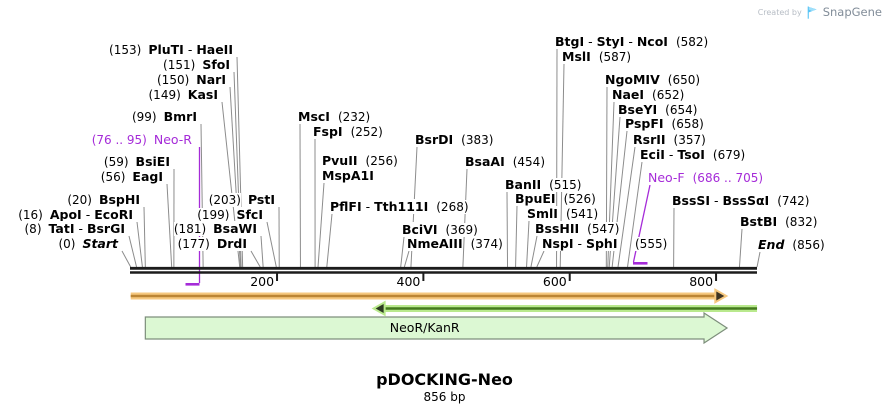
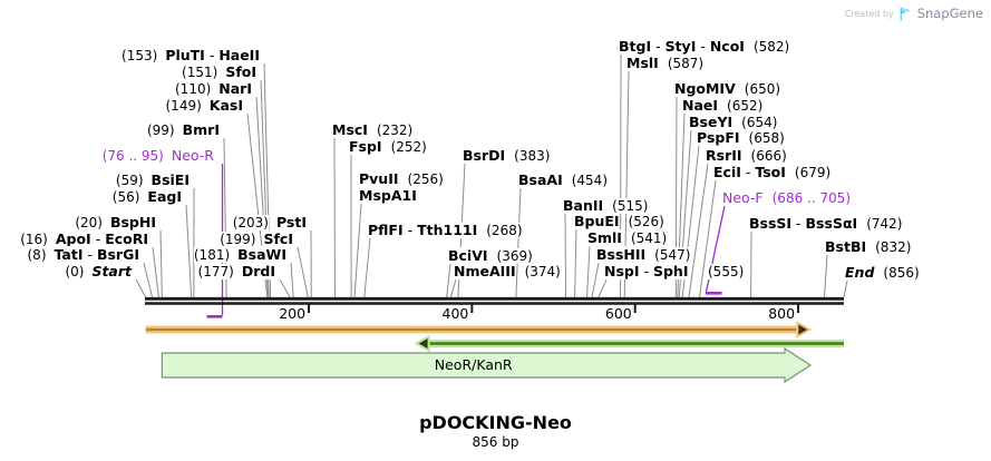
  200
  400
  600
  800
  NeoR/KanR
  (153) PluTI - HaeII
  (151) SfoI
- (150) NarI
+ (110) NarI
  (149) KasI
  (99) BmrI
  (76 .. 95) Neo-R
  (59) BsiEI
  (56) EagI
  (20) BspHI
  (16) ApoI - EcoRI
  (8) TatI - BsrGI
  (0) Start
  (177) DrdI
  (181) BsaWI
  (199) SfcI
  (203) PstI
  MscI (232)
  FspI (252)
  PvuII (256)
  MspA1I
  PflFI - Tth111I (268)
  BciVI (369)
  NmeAIII (374)
  BsrDI (383)
  BsaAI (454)
  BanII (515)
  BpuEI (526)
  SmlI (541)
  BssHII (547)
  NspI - SphI
  (555)
  BtgI - StyI - NcoI (582)
  MslI (587)
  NgoMIV (650)
  NaeI (652)
  BseYI (654)
  PspFI (658)
- RsrII (357)
+ RsrII (666)
  EciI - TsoI (679)
  Neo-F (686 .. 705)
  BssSI - BssSαI (742)
  BstBI (832)
  End (856)
  Created by
  SnapGene
  pDOCKING-Neo
  856 bp
